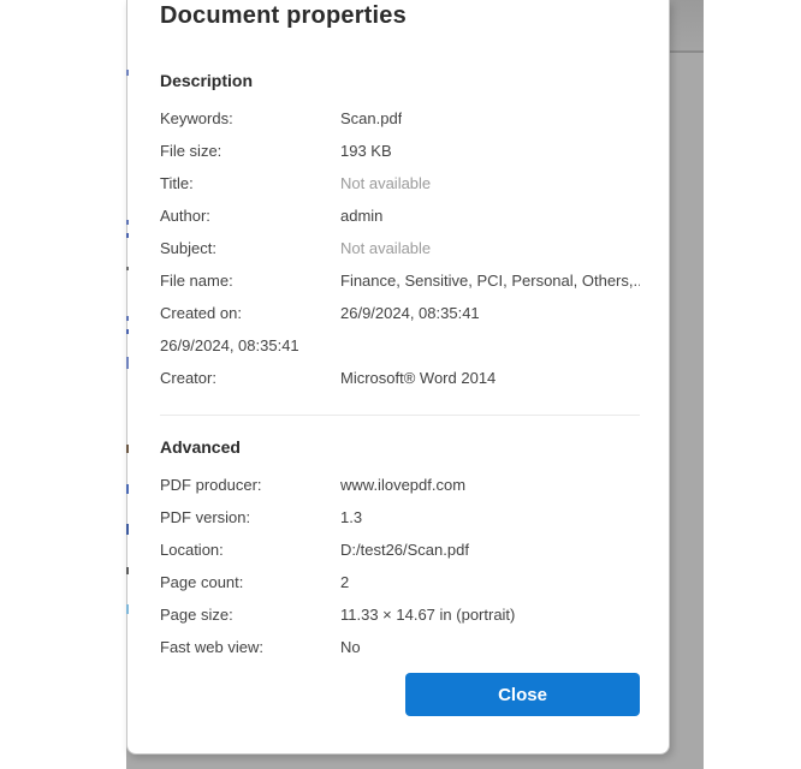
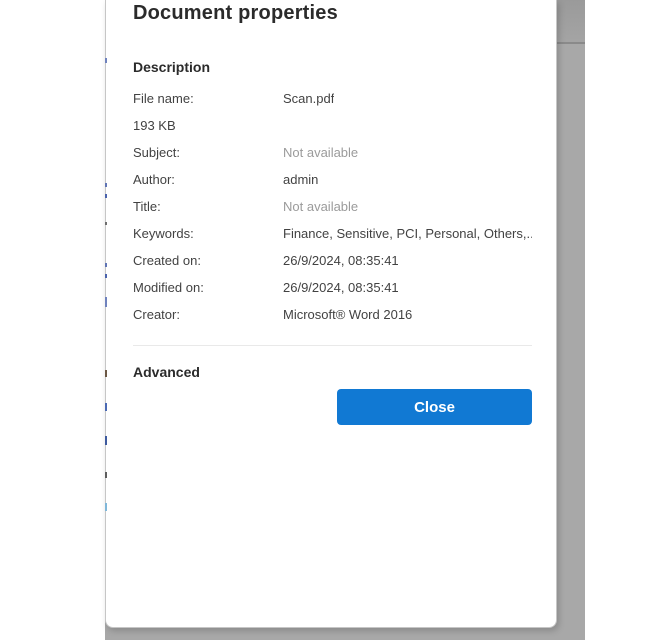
  Document properties
  Description
- Keywords:
+ File name:
  Scan.pdf
- File size:
  193 KB
- Title:
+ Subject:
  Not available
  Author:
  admin
- Subject:
+ Title:
  Not available
- File name:
+ Keywords:
  Finance, Sensitive, PCI, Personal, Others,..
  Created on:
  26/9/2024, 08:35:41
+ Modified on:
  26/9/2024, 08:35:41
  Creator:
- Microsoft® Word 2014
+ Microsoft® Word 2016
  Advanced
- PDF producer:
- www.ilovepdf.com
- PDF version:
- 1.3
- Location:
- D:/test26/Scan.pdf
- Page count:
- 2
- Page size:
- 11.33 × 14.67 in (portrait)
- Fast web view:
- No
  Close
